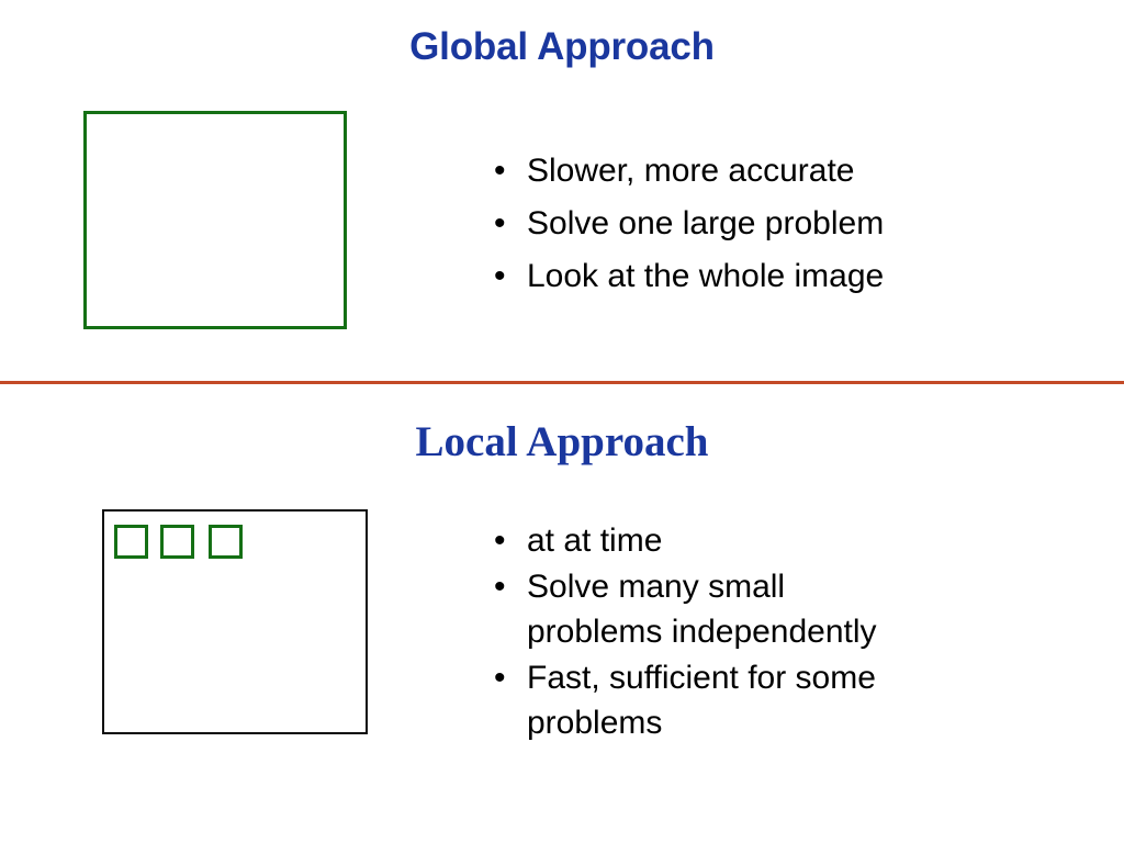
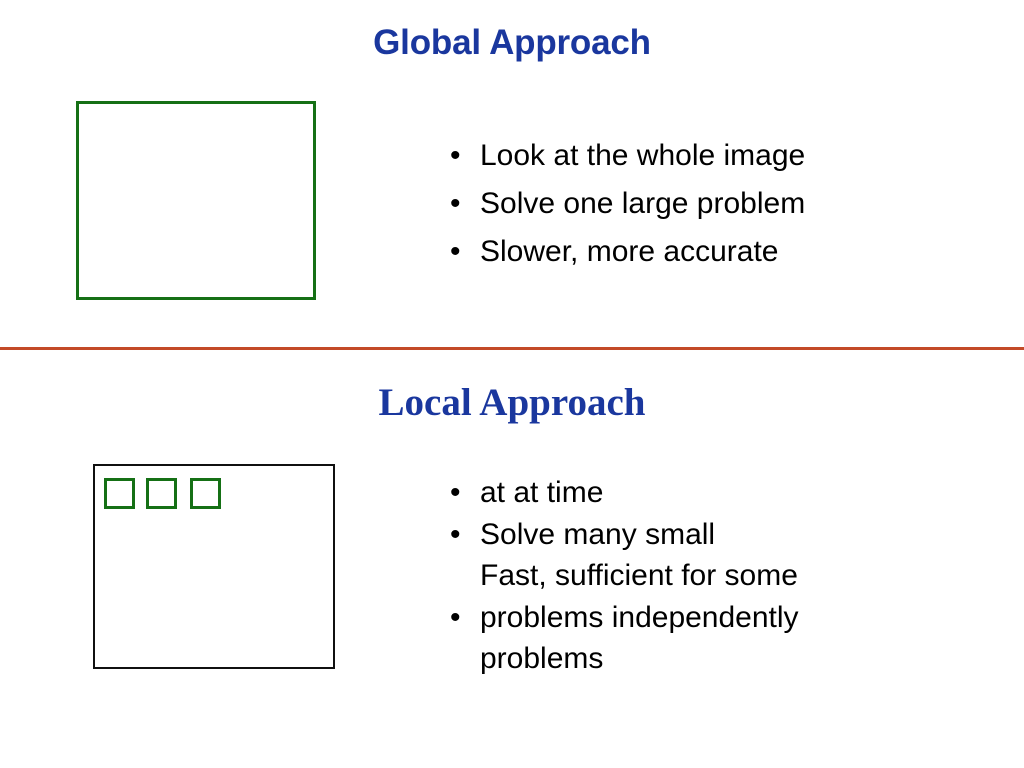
  Global Approach
  •
- Slower, more accurate
+ Look at the whole image
  •
  Solve one large problem
  •
- Look at the whole image
+ Slower, more accurate
  Local Approach
  •
  at at time
  •
  Solve many small
- problems independently
+ Fast, sufficient for some
  •
- Fast, sufficient for some
+ problems independently
  problems
